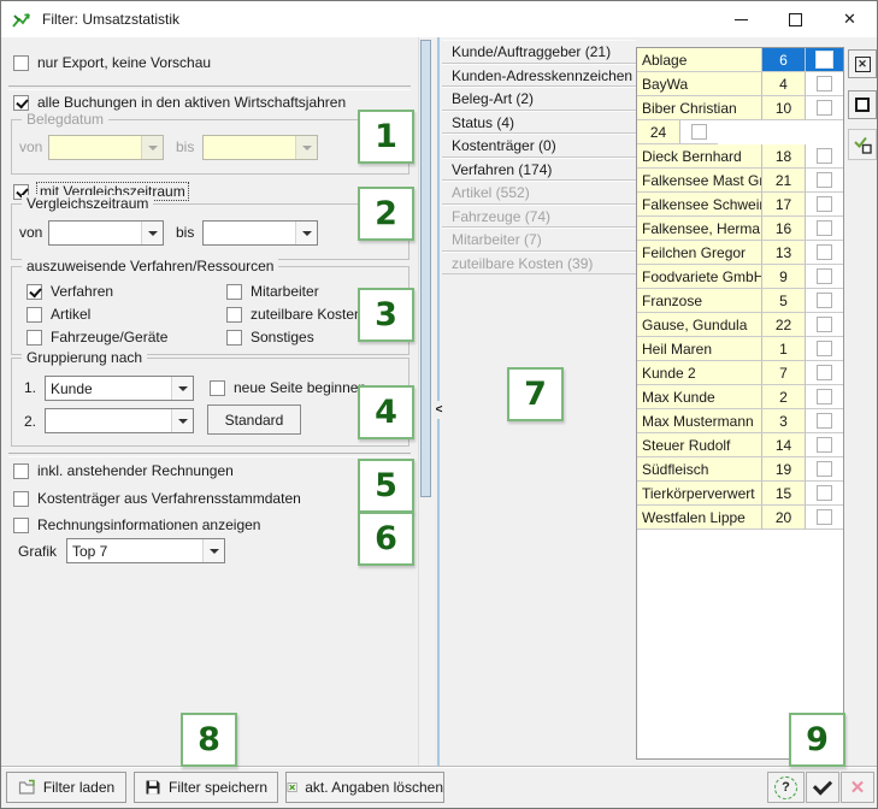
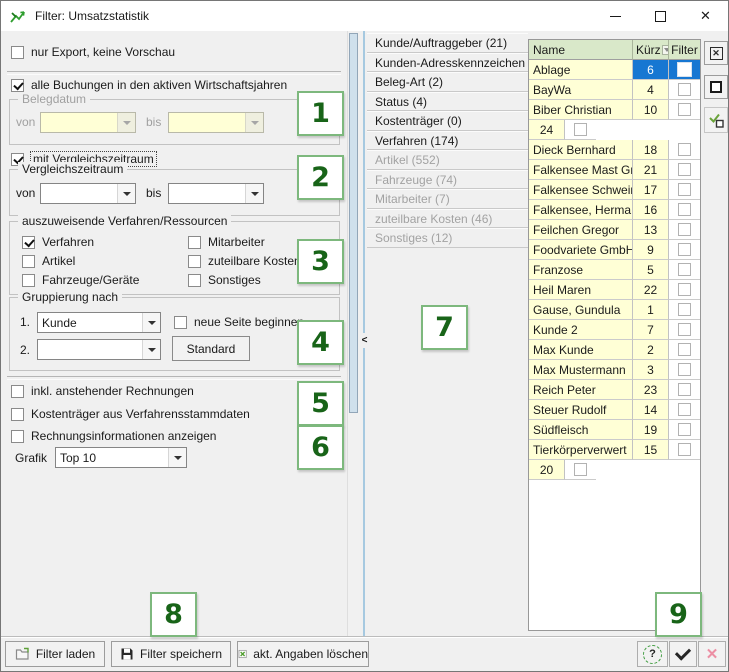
  Filter: Umsatzstatistik
  ✕
  nur Export, keine Vorschau
  alle Buchungen in den aktiven Wirtschaftsjahren
  Belegdatum
  von
  bis
  mit Vergleichszeitraum
  Vergleichszeitraum
  von
  bis
  auszuweisende Verfahren/Ressourcen
  Verfahren
  Artikel
  Fahrzeuge/Geräte
  Mitarbeiter
  zuteilbare Koste
  Sonstiges
  Gruppierung nach
  1.
  Kunde
  neue Seite beginne
  2.
  Standard
  inkl. anstehender Rechnungen
  Kostenträger aus Verfahrensstammdaten
  Rechnungsinformationen anzeigen
  Grafik
- Top 7
+ Top 10
  <
  Kunde/Auftraggeber (21)
  Kunden-Adresskennzeichen
  Beleg-Art (2)
  Status (4)
  Kostenträger (0)
  Verfahren (174)
  Artikel (552)
  Fahrzeuge (74)
  Mitarbeiter (7)
- zuteilbare Kosten (39)
+ zuteilbare Kosten (46)
+ Sonstiges (12)
+ Name
+ Kürz
+ Filter
  Ablage
  6
  BayWa
  4
  Biber Christian
  10
  24
  Dieck Bernhard
  18
  Falkensee Mast G
  21
  Falkensee Schwei
  17
  Falkensee, Herma
  16
  Feilchen Gregor
  13
  Foodvariete GmbH
  9
  Franzose
  5
- Gause, Gundula
+ Heil Maren
  22
- Heil Maren
+ Gause, Gundula
  1
  Kunde 2
  7
  Max Kunde
  2
  Max Mustermann
  3
+ Reich Peter
+ 23
  Steuer Rudolf
  14
  Südfleisch
  19
  Tierkörperverwert
  15
- Westfalen Lippe
  20
  ✕
  Filter laden
  Filter speichern
  akt. Angaben löschen
  ?
  ✕
  1
  2
  3
  4
  5
  6
  7
  8
  9
